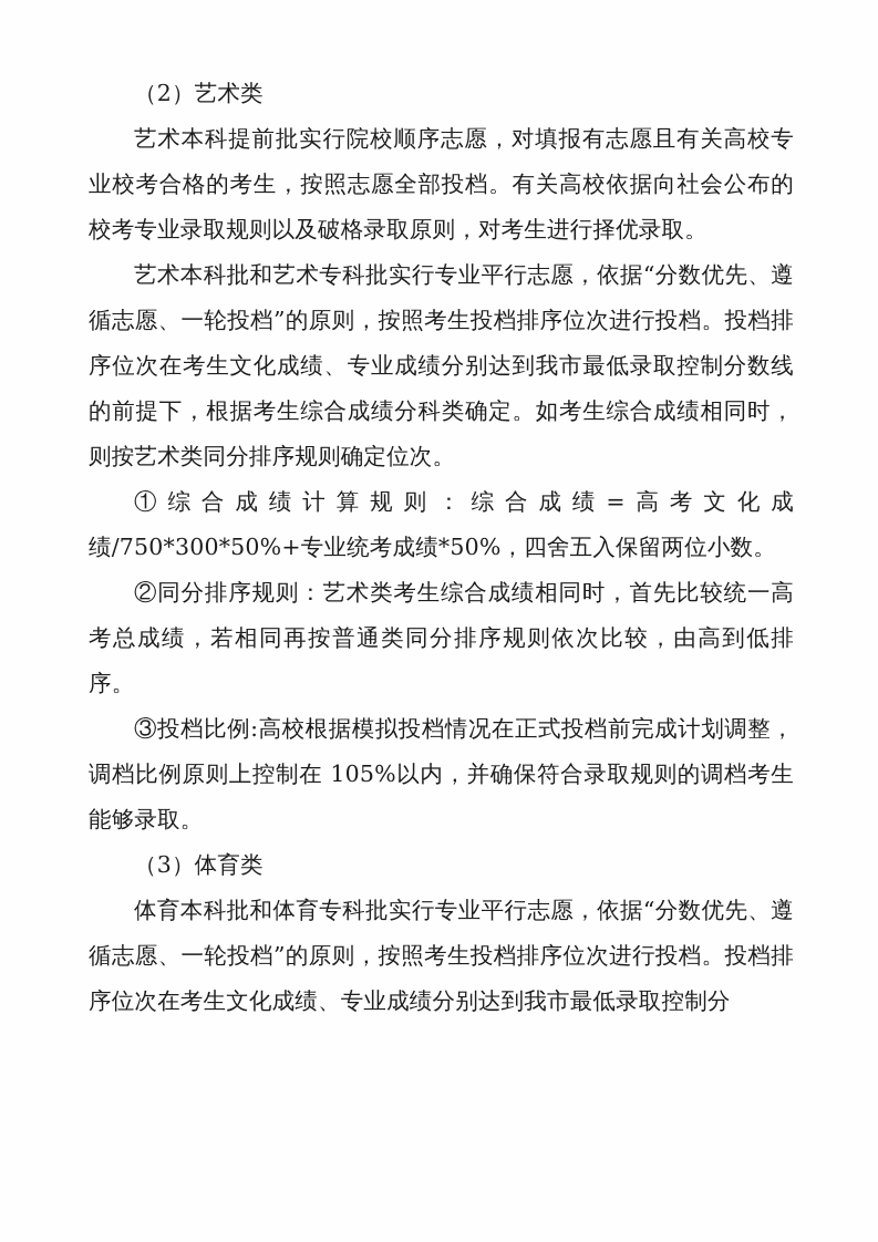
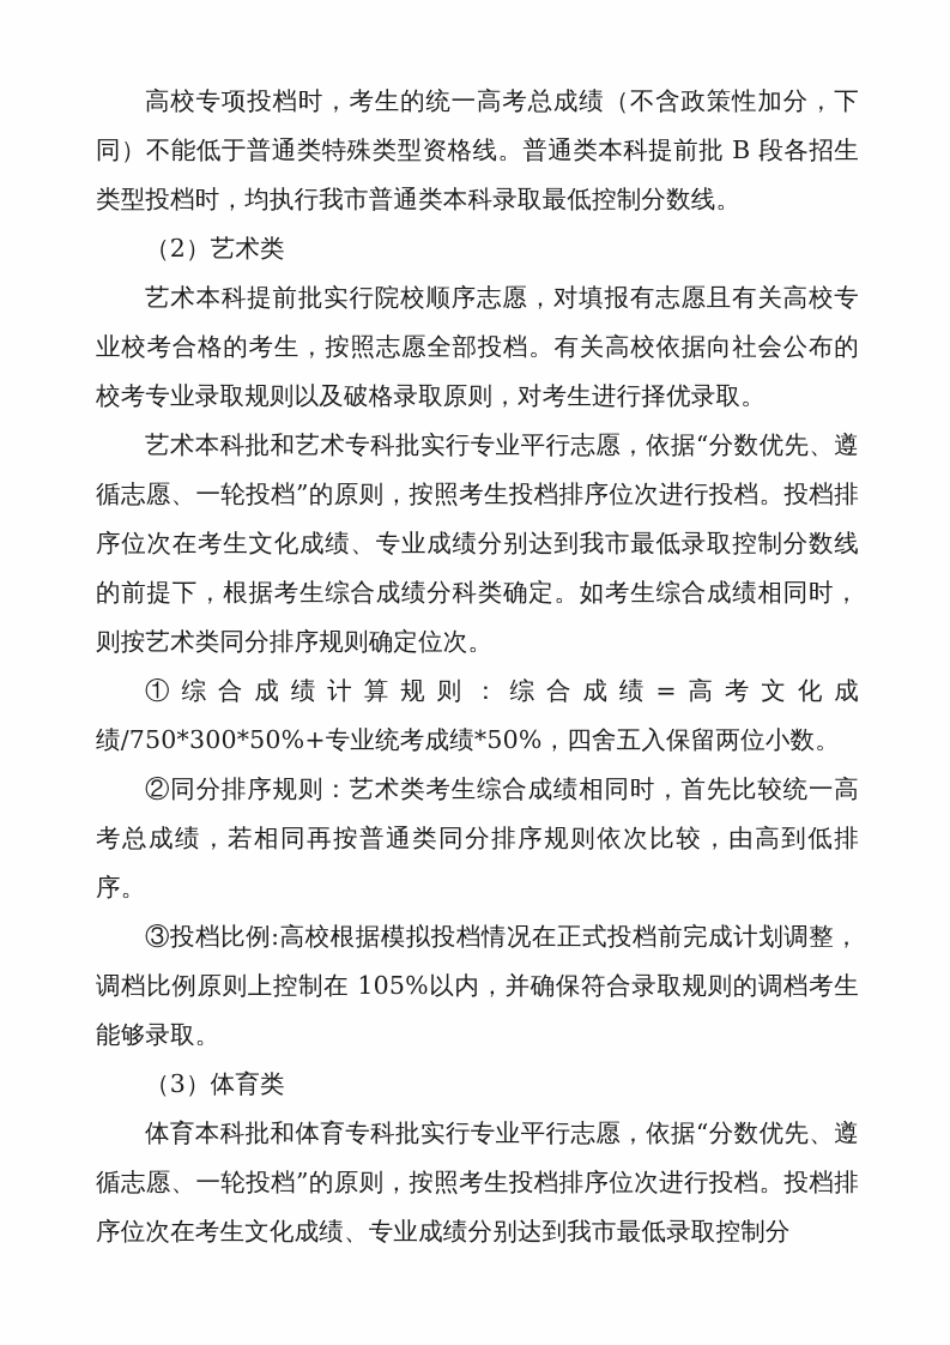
+ 高校专项投档时，考生的统一高考总成绩（不含政策性加分，下同）不能低于普通类特殊类型资格线。普通类本科提前批 B 段各招生类型投档时，均执行我市普通类本科录取最低控制分数线。
  （2）艺术类
  艺术本科提前批实行院校顺序志愿，对填报有志愿且有关高校专业校考合格的考生，按照志愿全部投档。有关高校依据向社会公布的校考专业录取规则以及破格录取原则，对考生进行择优录取。
  艺术本科批和艺术专科批实行专业平行志愿，依据“分数优先、遵循志愿、一轮投档”的原则，按照考生投档排序位次进行投档。投档排序位次在考生文化成绩、专业成绩分别达到我市最低录取控制分数线的前提下，根据考生综合成绩分科类确定。如考生综合成绩相同时，则按艺术类同分排序规则确定位次。
  ①综合成绩计算规则：综合成绩=高考文化成绩/750*300*50%+专业统考成绩*50%，四舍五入保留两位小数。
  ②同分排序规则：艺术类考生综合成绩相同时，首先比较统一高考总成绩，若相同再按普通类同分排序规则依次比较，由高到低排序。
  ③投档比例:高校根据模拟投档情况在正式投档前完成计划调整，调档比例原则上控制在 105%以内，并确保符合录取规则的调档考生能够录取。
  （3）体育类
  体育本科批和体育专科批实行专业平行志愿，依据“分数优先、遵循志愿、一轮投档”的原则，按照考生投档排序位次进行投档。投档排序位次在考生文化成绩、专业成绩分别达到我市最低录取控制分
